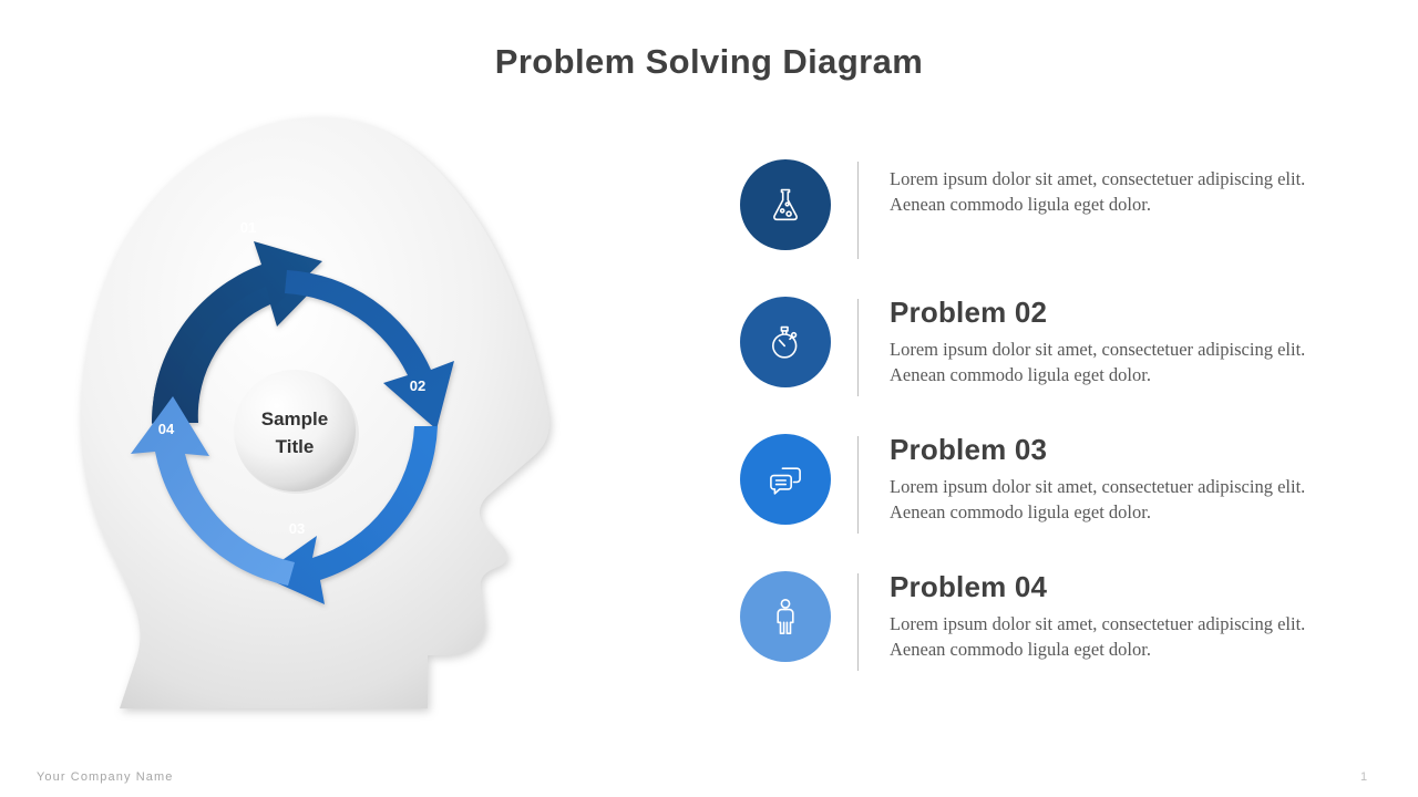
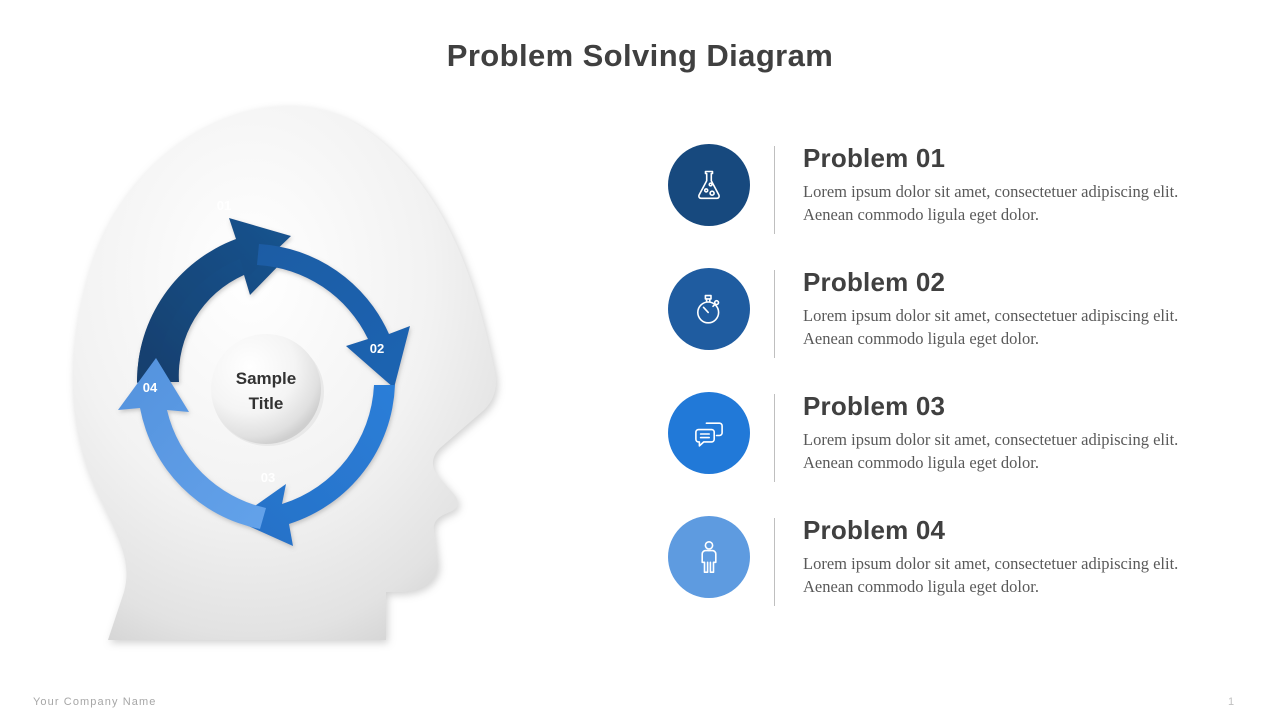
  Problem Solving Diagram
  02
  04
  Sample
  Title
+ Problem 01
  Lorem ipsum dolor sit amet, consectetuer adipiscing elit. Aenean commodo ligula eget dolor.
  Problem 02
  Lorem ipsum dolor sit amet, consectetuer adipiscing elit. Aenean commodo ligula eget dolor.
  Problem 03
  Lorem ipsum dolor sit amet, consectetuer adipiscing elit. Aenean commodo ligula eget dolor.
  Problem 04
  Lorem ipsum dolor sit amet, consectetuer adipiscing elit. Aenean commodo ligula eget dolor.
  Your Company Name
  1
